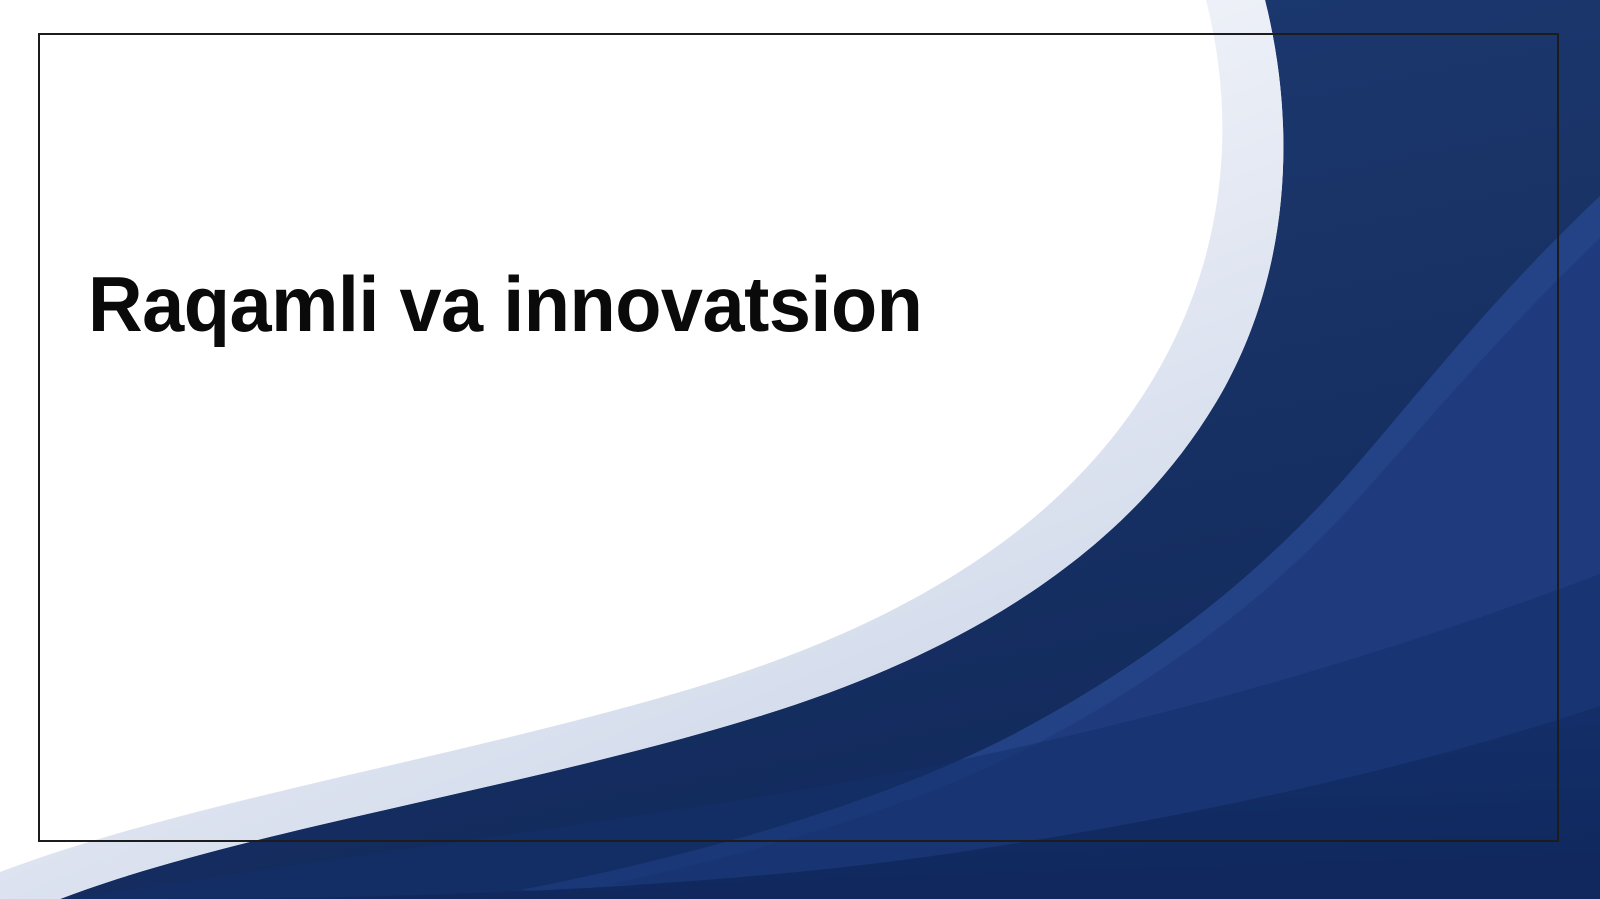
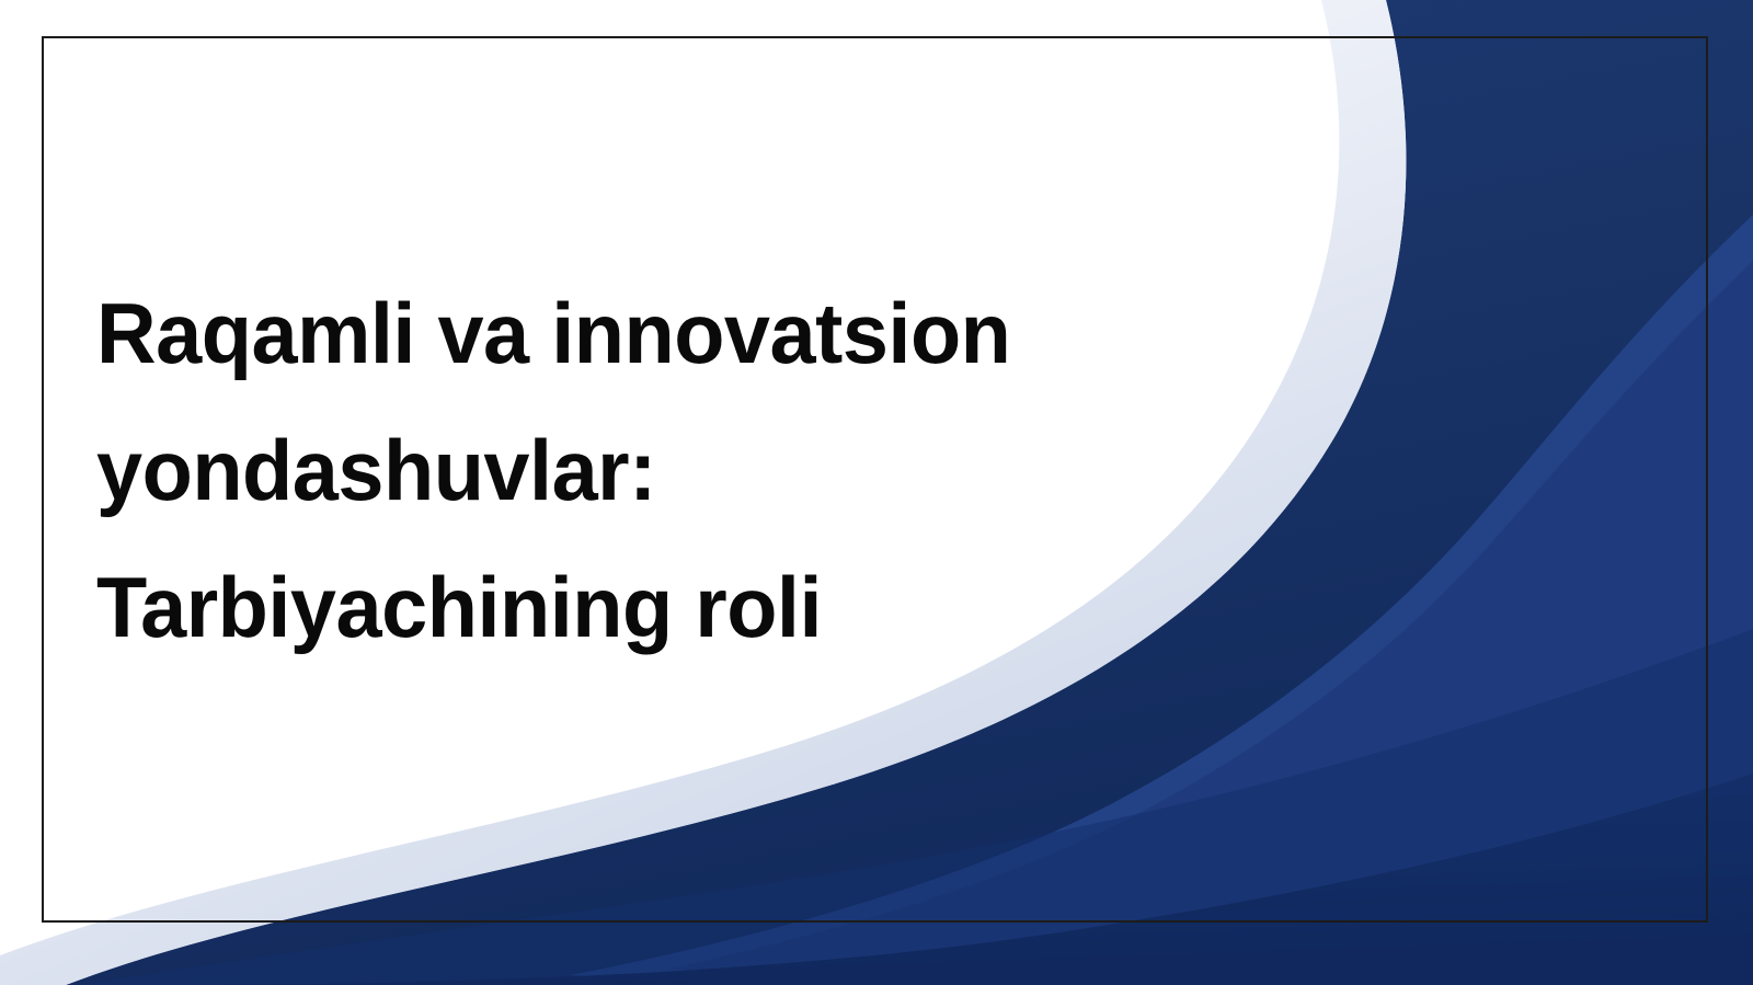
  Raqamli va innovatsion
+ yondashuvlar:
+ Tarbiyachining roli
